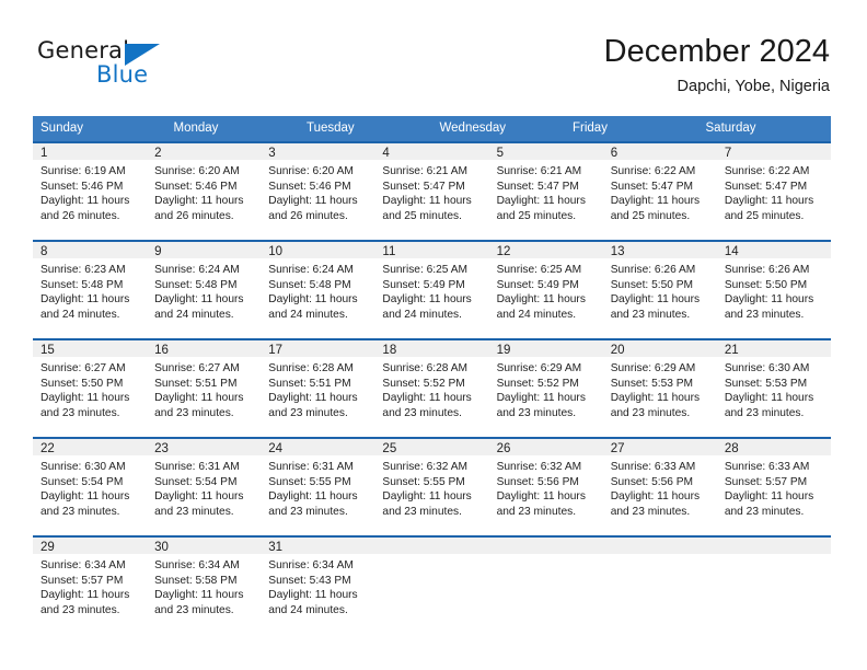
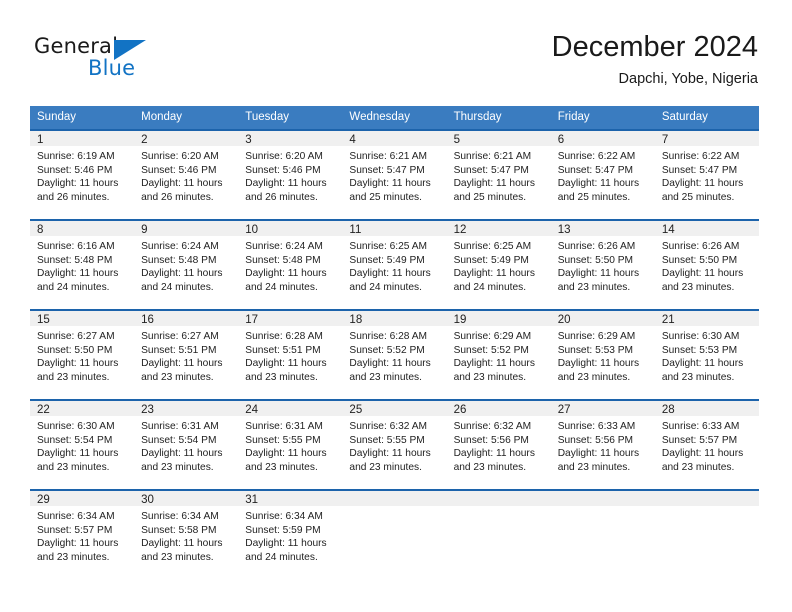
  General
  Blue
  December 2024
  Dapchi, Yobe, Nigeria
  Sunday
  Monday
  Tuesday
  Wednesday
+ Thursday
  Friday
  Saturday
  1
  Sunrise: 6:19 AM
  Sunset: 5:46 PM
  Daylight: 11 hours
  and 26 minutes.
  2
  Sunrise: 6:20 AM
  Sunset: 5:46 PM
  Daylight: 11 hours
  and 26 minutes.
  3
  Sunrise: 6:20 AM
  Sunset: 5:46 PM
  Daylight: 11 hours
  and 26 minutes.
  4
  Sunrise: 6:21 AM
  Sunset: 5:47 PM
  Daylight: 11 hours
  and 25 minutes.
  5
  Sunrise: 6:21 AM
  Sunset: 5:47 PM
  Daylight: 11 hours
  and 25 minutes.
  6
  Sunrise: 6:22 AM
  Sunset: 5:47 PM
  Daylight: 11 hours
  and 25 minutes.
  7
  Sunrise: 6:22 AM
  Sunset: 5:47 PM
  Daylight: 11 hours
  and 25 minutes.
  8
- Sunrise: 6:23 AM
+ Sunrise: 6:16 AM
  Sunset: 5:48 PM
  Daylight: 11 hours
  and 24 minutes.
  9
  Sunrise: 6:24 AM
  Sunset: 5:48 PM
  Daylight: 11 hours
  and 24 minutes.
  10
  Sunrise: 6:24 AM
  Sunset: 5:48 PM
  Daylight: 11 hours
  and 24 minutes.
  11
  Sunrise: 6:25 AM
  Sunset: 5:49 PM
  Daylight: 11 hours
  and 24 minutes.
  12
  Sunrise: 6:25 AM
  Sunset: 5:49 PM
  Daylight: 11 hours
  and 24 minutes.
  13
  Sunrise: 6:26 AM
  Sunset: 5:50 PM
  Daylight: 11 hours
  and 23 minutes.
  14
  Sunrise: 6:26 AM
  Sunset: 5:50 PM
  Daylight: 11 hours
  and 23 minutes.
  15
  Sunrise: 6:27 AM
  Sunset: 5:50 PM
  Daylight: 11 hours
  and 23 minutes.
  16
  Sunrise: 6:27 AM
  Sunset: 5:51 PM
  Daylight: 11 hours
  and 23 minutes.
  17
  Sunrise: 6:28 AM
  Sunset: 5:51 PM
  Daylight: 11 hours
  and 23 minutes.
  18
  Sunrise: 6:28 AM
  Sunset: 5:52 PM
  Daylight: 11 hours
  and 23 minutes.
  19
  Sunrise: 6:29 AM
  Sunset: 5:52 PM
  Daylight: 11 hours
  and 23 minutes.
  20
  Sunrise: 6:29 AM
  Sunset: 5:53 PM
  Daylight: 11 hours
  and 23 minutes.
  21
  Sunrise: 6:30 AM
  Sunset: 5:53 PM
  Daylight: 11 hours
  and 23 minutes.
  22
  Sunrise: 6:30 AM
  Sunset: 5:54 PM
  Daylight: 11 hours
  and 23 minutes.
  23
  Sunrise: 6:31 AM
  Sunset: 5:54 PM
  Daylight: 11 hours
  and 23 minutes.
  24
  Sunrise: 6:31 AM
  Sunset: 5:55 PM
  Daylight: 11 hours
  and 23 minutes.
  25
  Sunrise: 6:32 AM
  Sunset: 5:55 PM
  Daylight: 11 hours
  and 23 minutes.
  26
  Sunrise: 6:32 AM
  Sunset: 5:56 PM
  Daylight: 11 hours
  and 23 minutes.
  27
  Sunrise: 6:33 AM
  Sunset: 5:56 PM
  Daylight: 11 hours
  and 23 minutes.
  28
  Sunrise: 6:33 AM
  Sunset: 5:57 PM
  Daylight: 11 hours
  and 23 minutes.
  29
  Sunrise: 6:34 AM
  Sunset: 5:57 PM
  Daylight: 11 hours
  and 23 minutes.
  30
  Sunrise: 6:34 AM
  Sunset: 5:58 PM
  Daylight: 11 hours
  and 23 minutes.
  31
  Sunrise: 6:34 AM
- Sunset: 5:43 PM
+ Sunset: 5:59 PM
  Daylight: 11 hours
  and 24 minutes.
